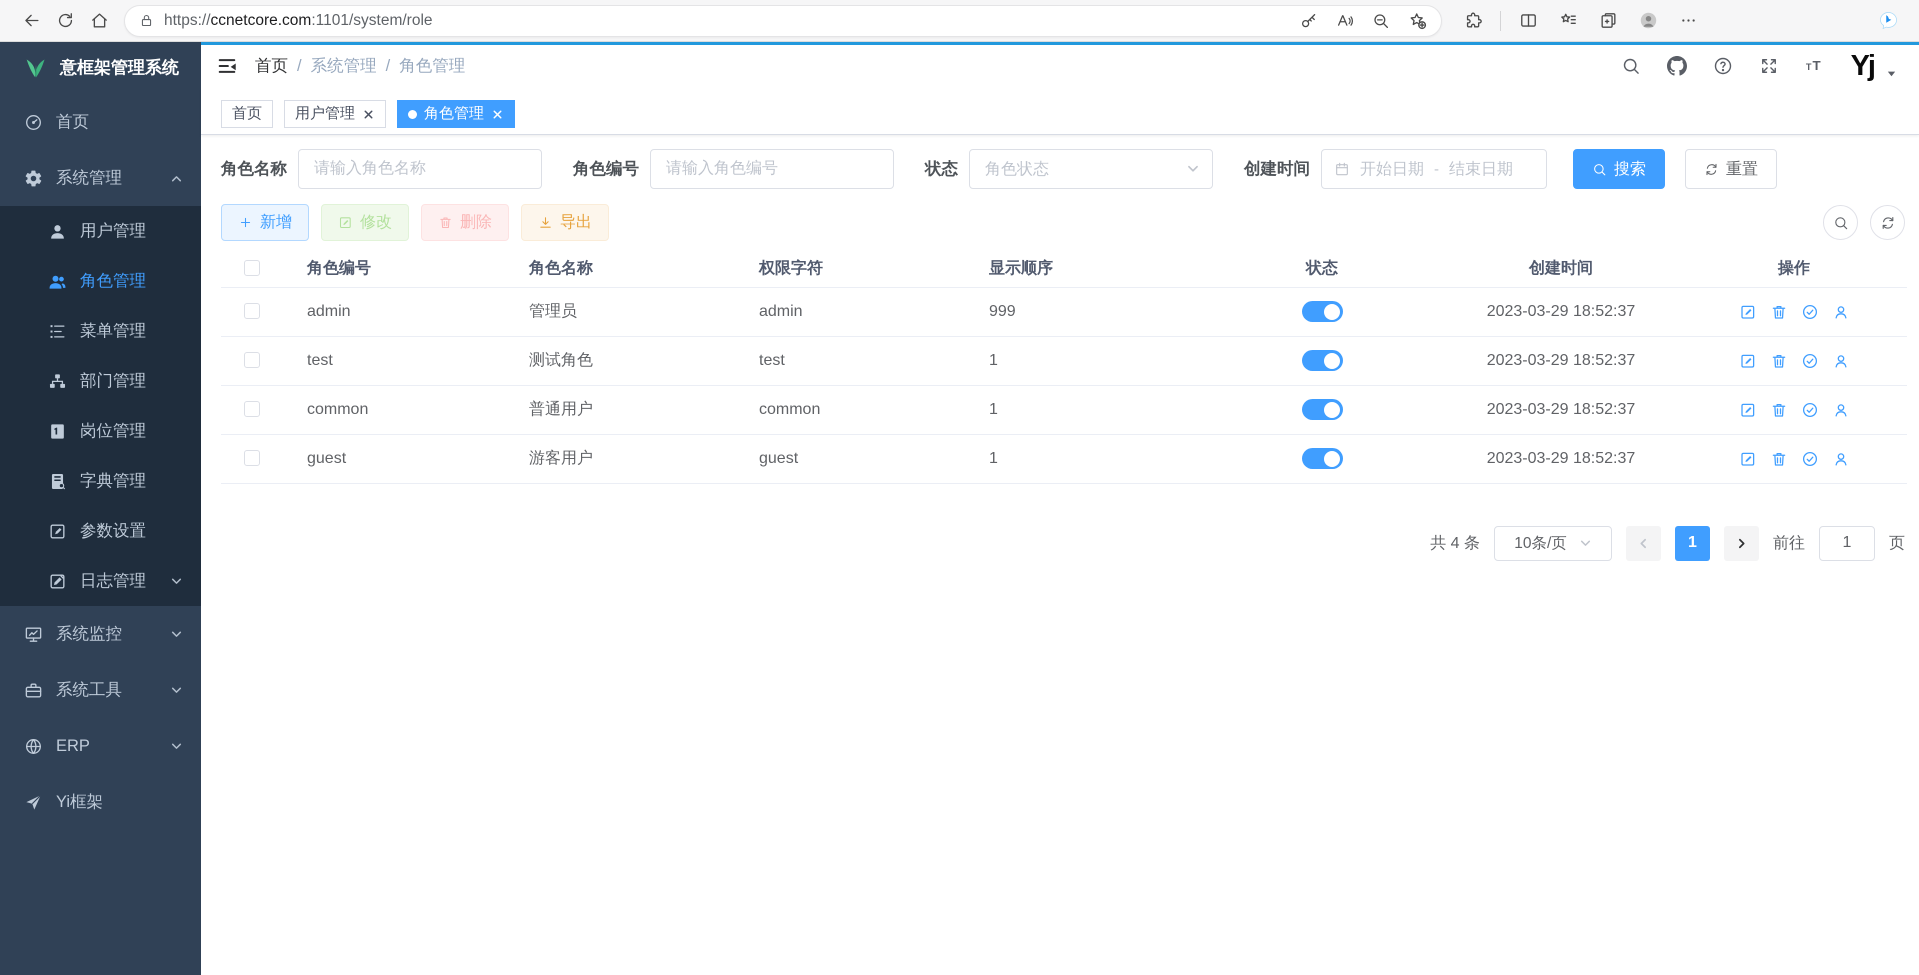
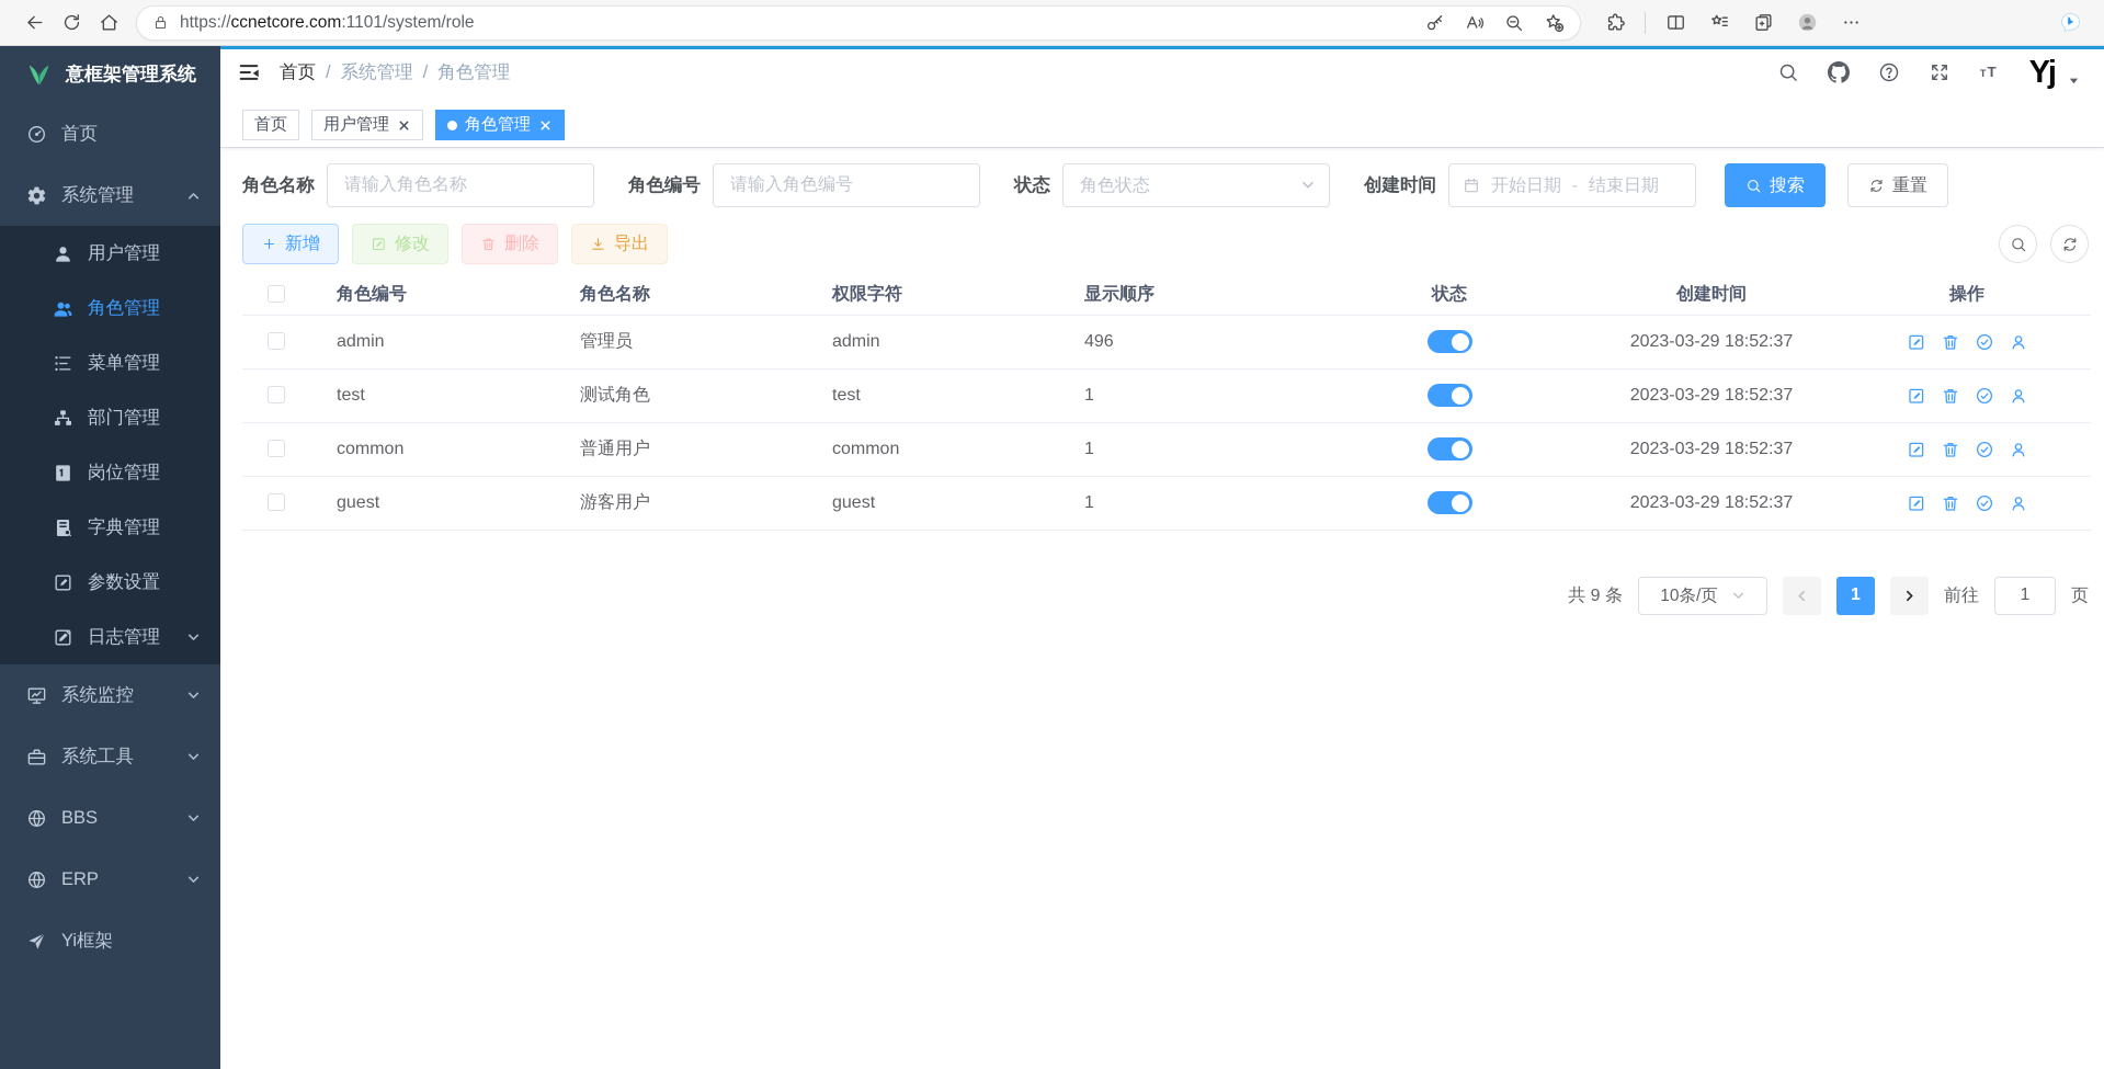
  https://ccnetcore.com:1101/system/role
  意框架管理系统
  首页
  系统管理
  用户管理
  角色管理
  菜单管理
  部门管理
  岗位管理
  字典管理
  参数设置
  日志管理
  系统监控
  系统工具
+ BBS
  ERP
  Yi框架
  首页
  /
  系统管理
  /
  角色管理
  T
  T
  Yj
  首页
  用户管理
  角色管理
  角色名称
  请输入角色名称
  角色编号
  请输入角色编号
  状态
  角色状态
  创建时间
  开始日期
  -
  结束日期
  搜索
  重置
  新增
  修改
  删除
  导出
  	角色编号	角色名称	权限字符	显示顺序	状态	创建时间	操作
- 	admin	管理员	admin	999		2023-03-29 18:52:37
+ 	admin	管理员	admin	496		2023-03-29 18:52:37
  	test	测试角色	test	1		2023-03-29 18:52:37
  	common	普通用户	common	1		2023-03-29 18:52:37
  	guest	游客用户	guest	1		2023-03-29 18:52:37
- 共 4 条
+ 共 9 条
  10条/页
  1
  前往
  1
  页
